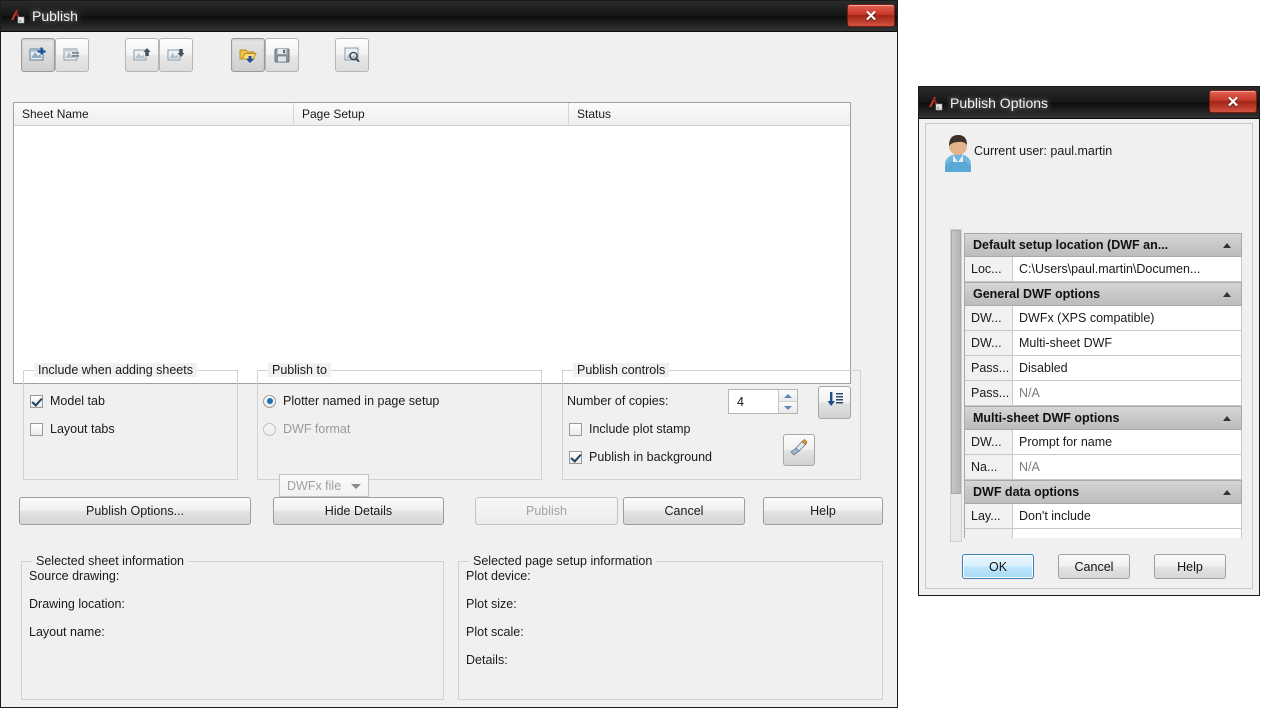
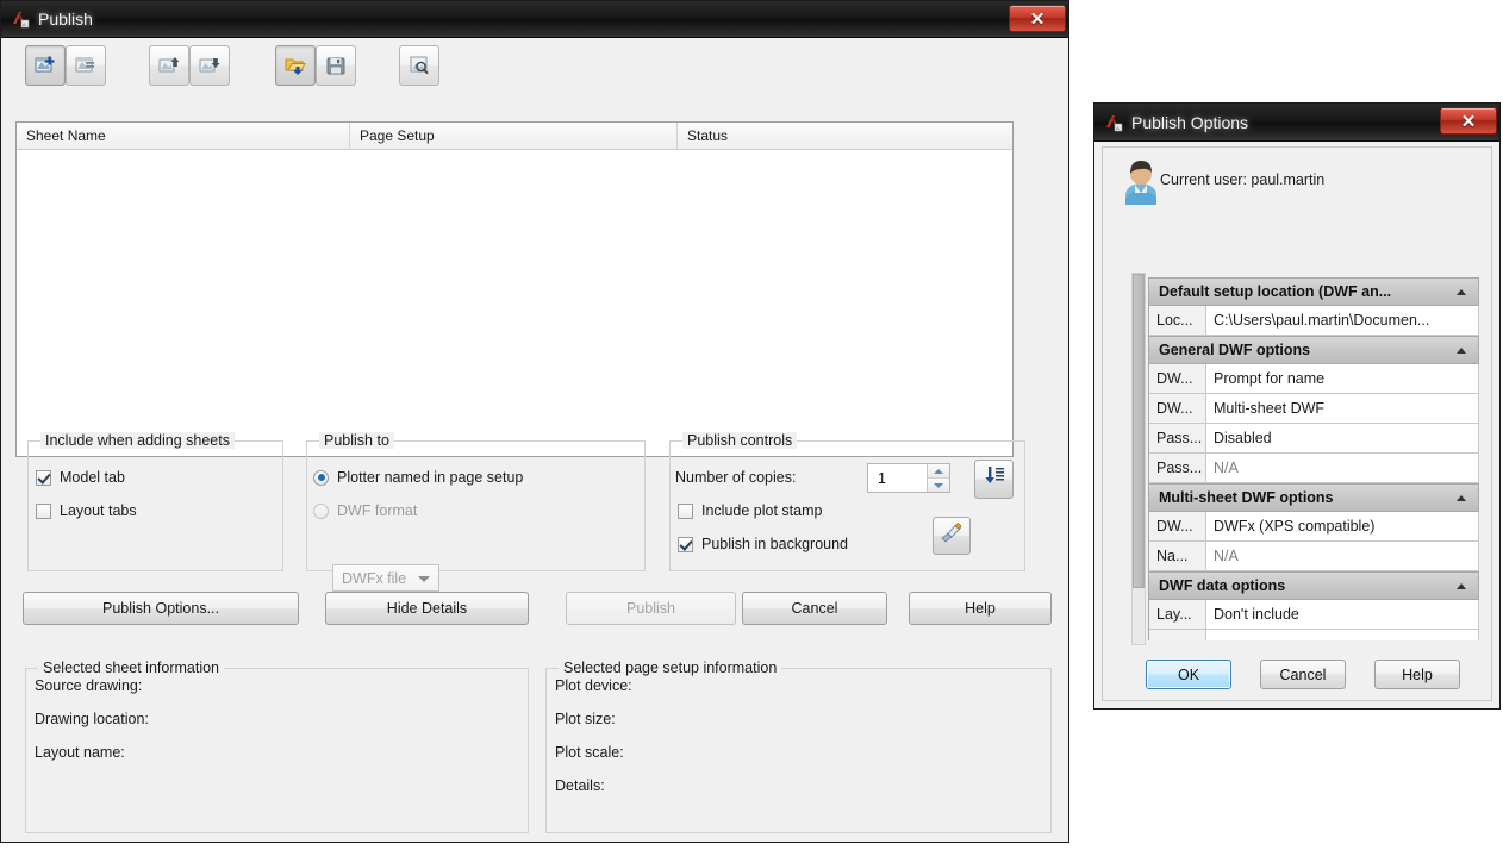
  Publish
  ✕
  Sheet Name
  Page Setup
  Status
  Include when adding sheets
  Model tab
  Layout tabs
  Publish to
  Plotter named in page setup
  DWF format
  DWFx file
  Publish controls
  Number of copies:
- 4
+ 1
  Include plot stamp
  Publish in background
  Publish Options...
  Hide Details
  Publish
  Cancel
  Help
  Selected sheet information
  Source drawing:
  Drawing location:
  Layout name:
  Selected page setup information
  Plot device:
  Plot size:
  Plot scale:
  Details:
  Publish Options
  ✕
  Current user: paul.martin
  Default setup location (DWF an...
  Loc...
  C:\Users\paul.martin\Documen...
  General DWF options
  DW...
- DWFx (XPS compatible)
+ Prompt for name
  DW...
  Multi-sheet DWF
  Pass...
  Disabled
  Pass...
  N/A
  Multi-sheet DWF options
  DW...
- Prompt for name
+ DWFx (XPS compatible)
  Na...
  N/A
  DWF data options
  Lay...
  Don't include
  OK
  Cancel
  Help
